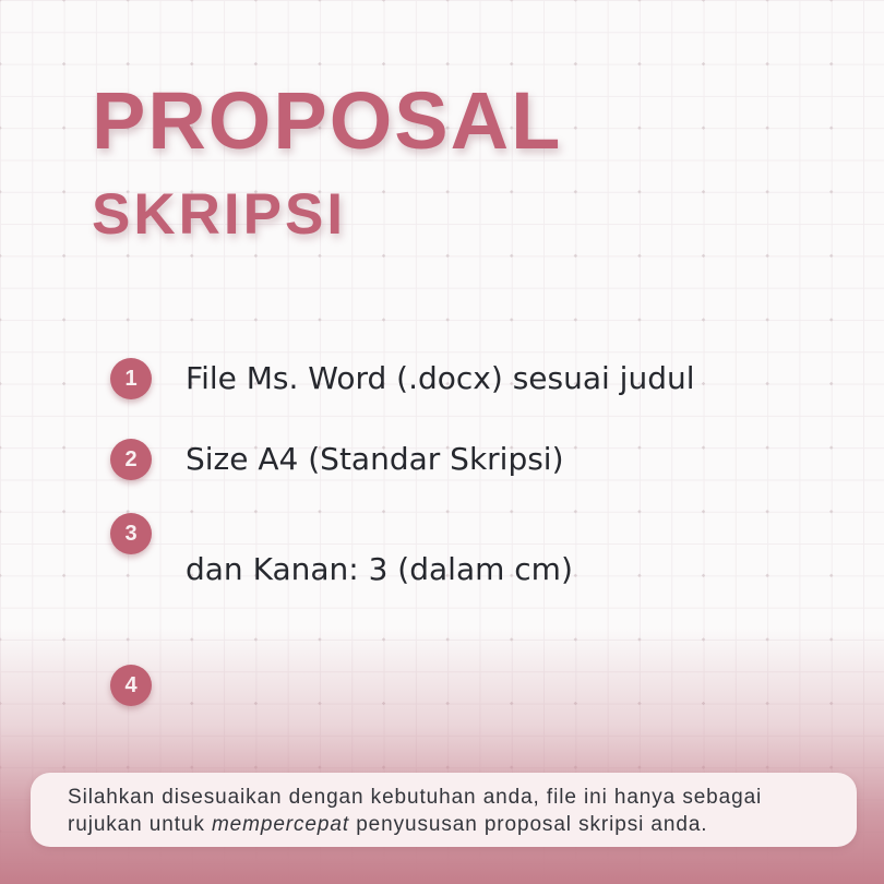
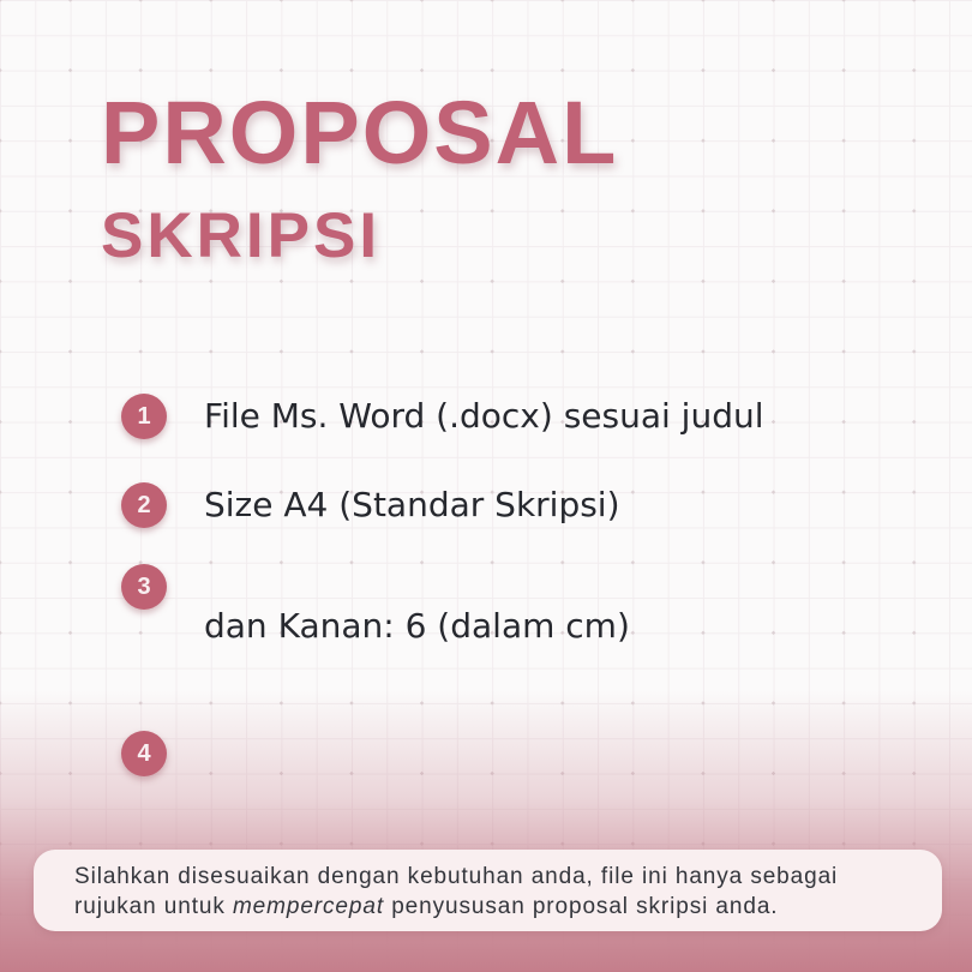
  PROPOSAL
  SKRIPSI
  1
  File Ms. Word (.docx) sesuai judul
  2
  Size A4 (Standar Skripsi)
  3
- dan Kanan: 3 (dalam cm)
+ dan Kanan: 6 (dalam cm)
  4
  Silahkan disesuaikan dengan kebutuhan anda, file ini hanya sebagai
  rujukan untuk mempercepat penyususan proposal skripsi anda.
